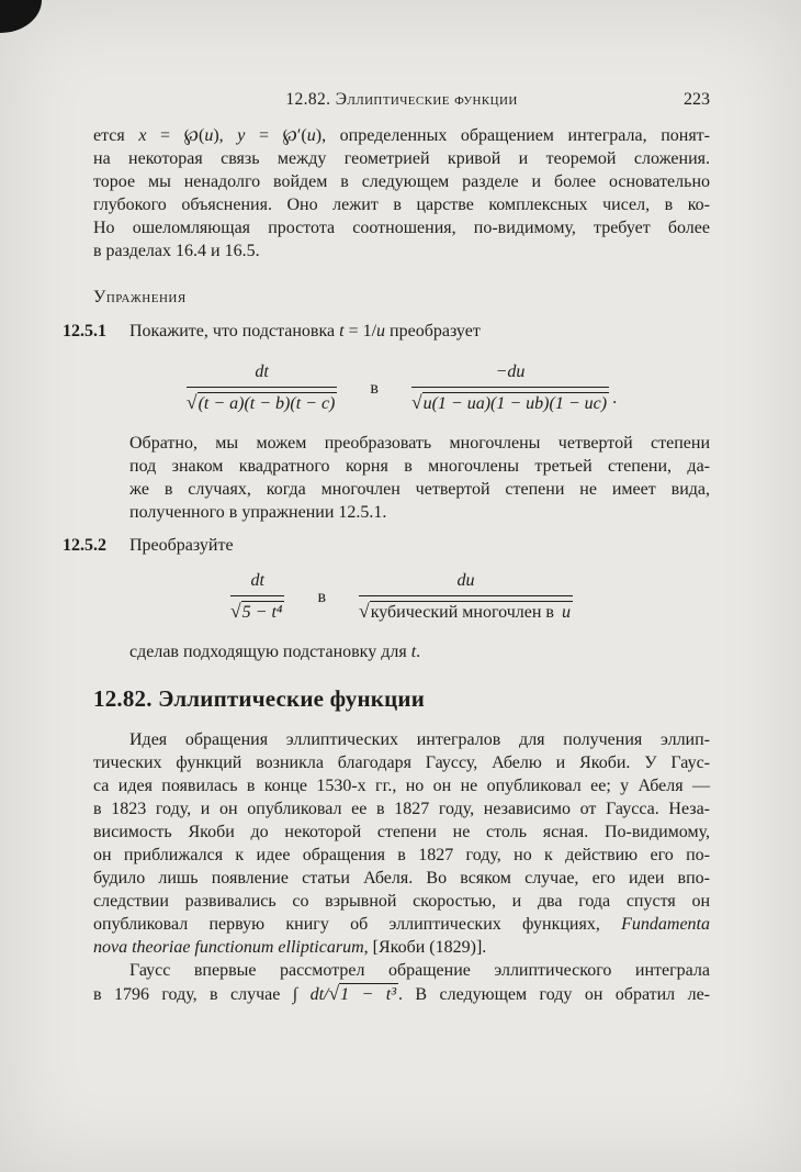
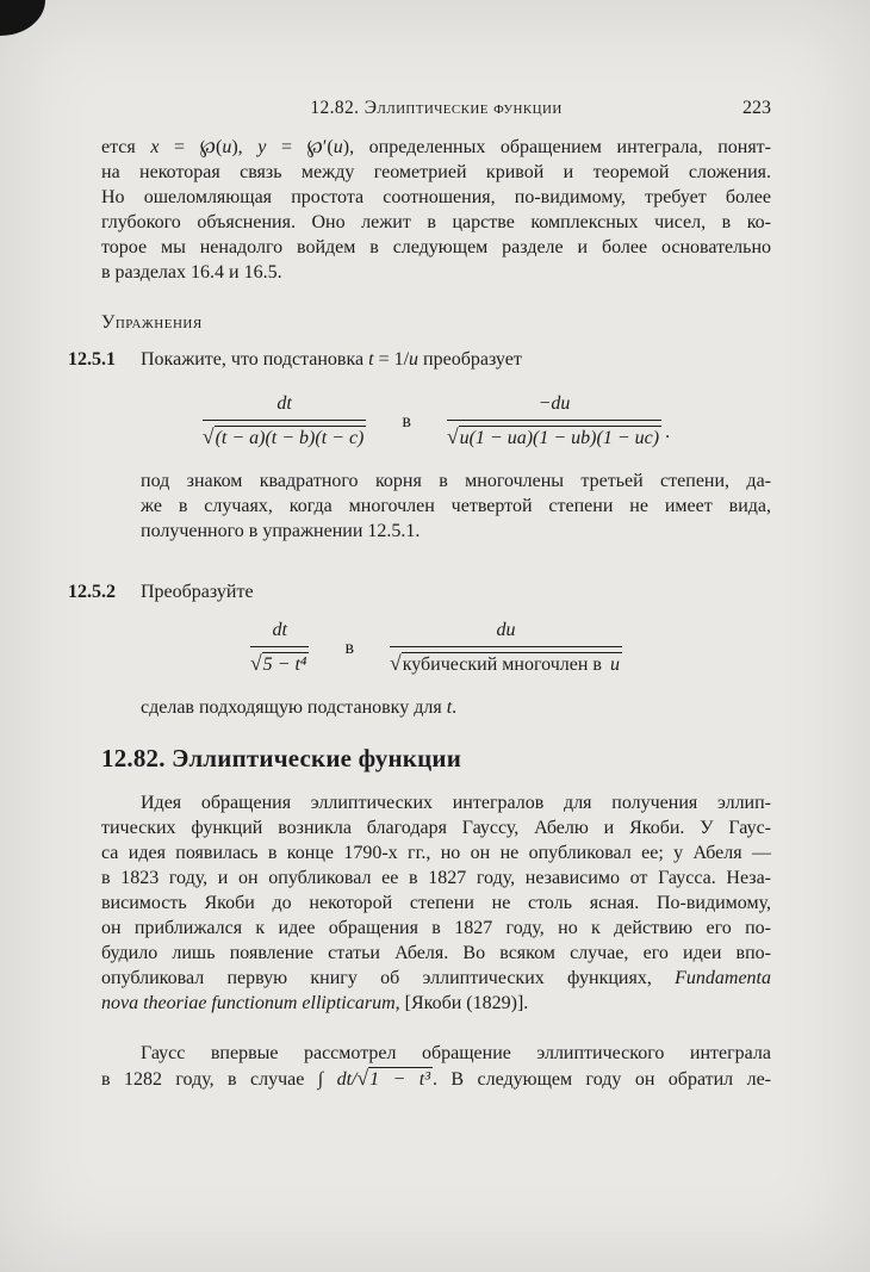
  12.82. Эллиптические функции
  223
  ется x = ℘(u), y = ℘′(u), определенных обращением интеграла, понят-
  на некоторая связь между геометрией кривой и теоремой сложения.
- торое мы ненадолго войдем в следующем разделе и более основательно
+ Но ошеломляющая простота соотношения, по-видимому, требует более
  глубокого объяснения. Оно лежит в царстве комплексных чисел, в ко-
- Но ошеломляющая простота соотношения, по-видимому, требует более
+ торое мы ненадолго войдем в следующем разделе и более основательно
  в разделах 16.4 и 16.5.
  Упражнения
  12.5.1 Покажите, что подстановка t = 1/u преобразует
  dt
  √(t − a)(t − b)(t − c)
  в
  −du
  √u(1 − ua)(1 − ub)(1 − uc)
  .
- Обратно, мы можем преобразовать многочлены четвертой степени
  под знаком квадратного корня в многочлены третьей степени, да-
  же в случаях, когда многочлен четвертой степени не имеет вида,
  полученного в упражнении 12.5.1.
  12.5.2 Преобразуйте
  dt
  √5 − t⁴
  в
  du
  √кубический многочлен в u
  сделав подходящую подстановку для t.
  12.82. Эллиптические функции
  Идея обращения эллиптических интегралов для получения эллип-
  тических функций возникла благодаря Гауссу, Абелю и Якоби. У Гаус-
- са идея появилась в конце 1530-х гг., но он не опубликовал ее; у Абеля —
+ са идея появилась в конце 1790-х гг., но он не опубликовал ее; у Абеля —
  в 1823 году, и он опубликовал ее в 1827 году, независимо от Гаусса. Неза-
  висимость Якоби до некоторой степени не столь ясная. По-видимому,
  он приближался к идее обращения в 1827 году, но к действию его по-
  будило лишь появление статьи Абеля. Во всяком случае, его идеи впо-
- следствии развивались со взрывной скоростью, и два года спустя он
  опубликовал первую книгу об эллиптических функциях, Fundamenta
  nova theoriae functionum ellipticarum, [Якоби (1829)].
  Гаусс впервые рассмотрел обращение эллиптического интеграла
- в 1796 году, в случае ∫ dt/√1 − t³. В следующем году он обратил ле-
+ в 1282 году, в случае ∫ dt/√1 − t³. В следующем году он обратил ле-
